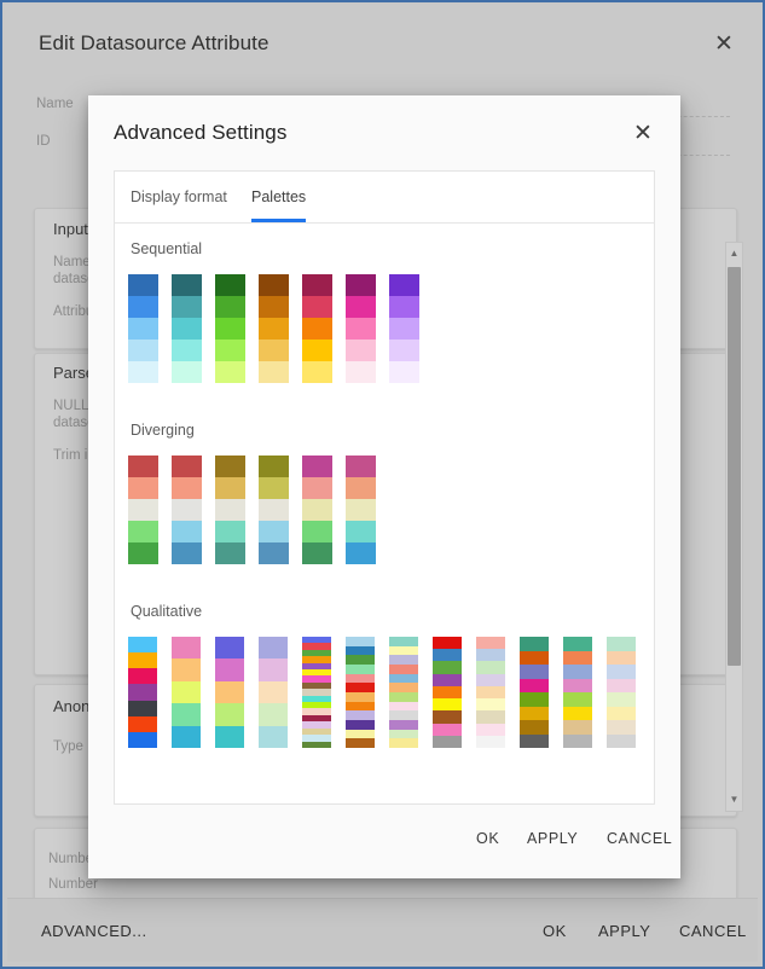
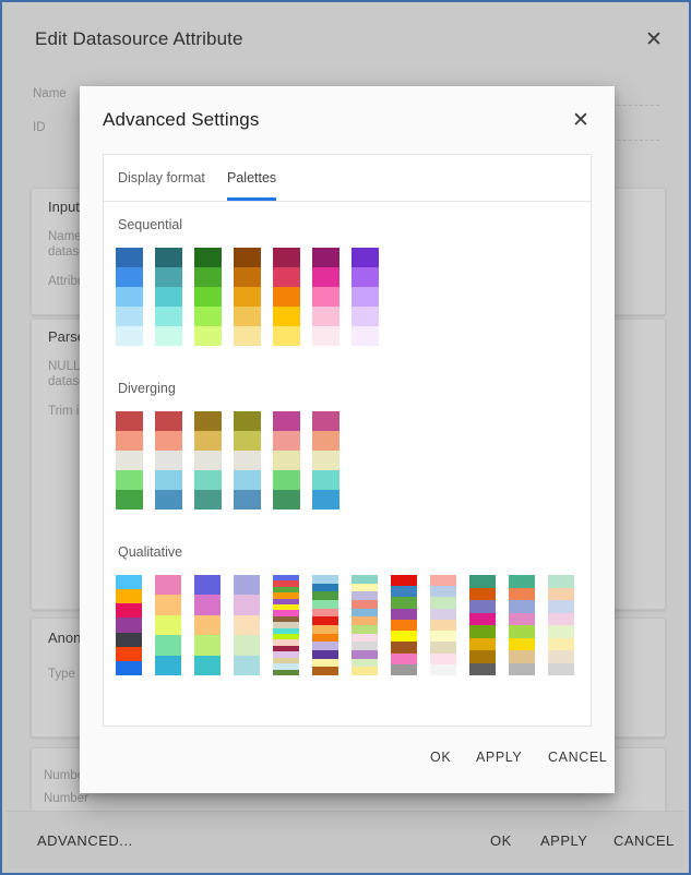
  Edit Datasource Attribute
  ✕
  Name
  ID
  Input
  Name
  datas
  Attrib
  Pars
  NULL
  datas
  Trim i
  Anon
  Type
  Number
- ▲
- ▼
  ADVANCED...
  OK
  APPLY
  CANCEL
  Advanced Settings
  ✕
  Display format
  Palettes
  Sequential
  Diverging
  Qualitative
  OK
  APPLY
  CANCEL
